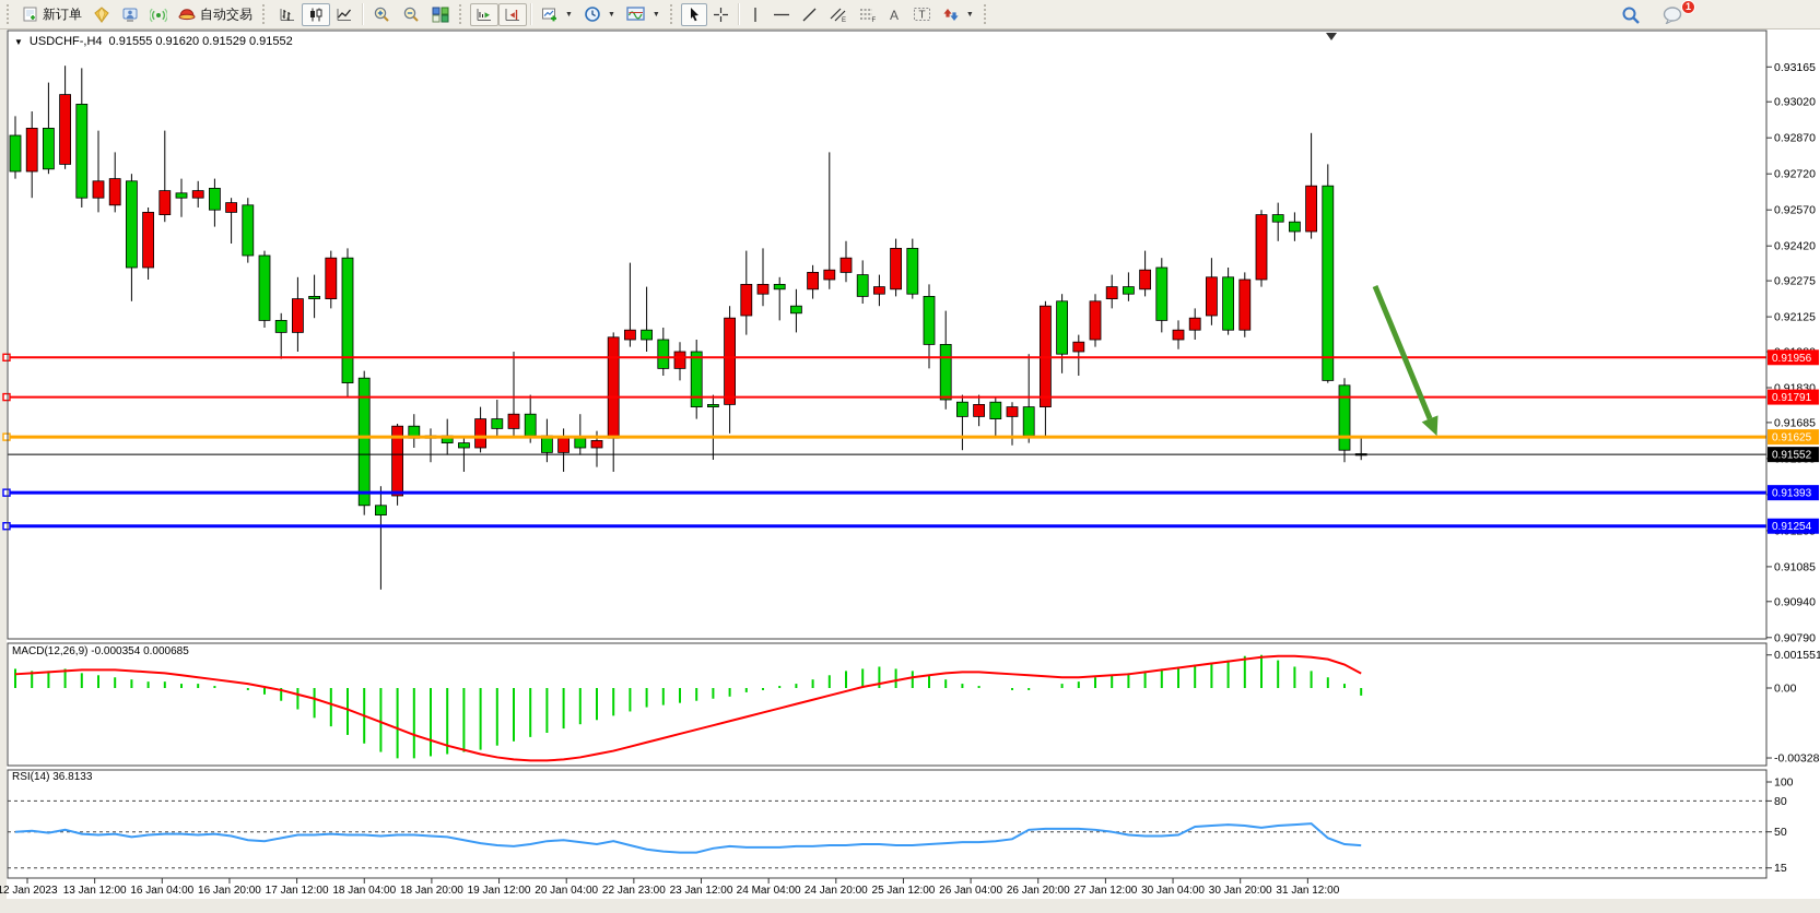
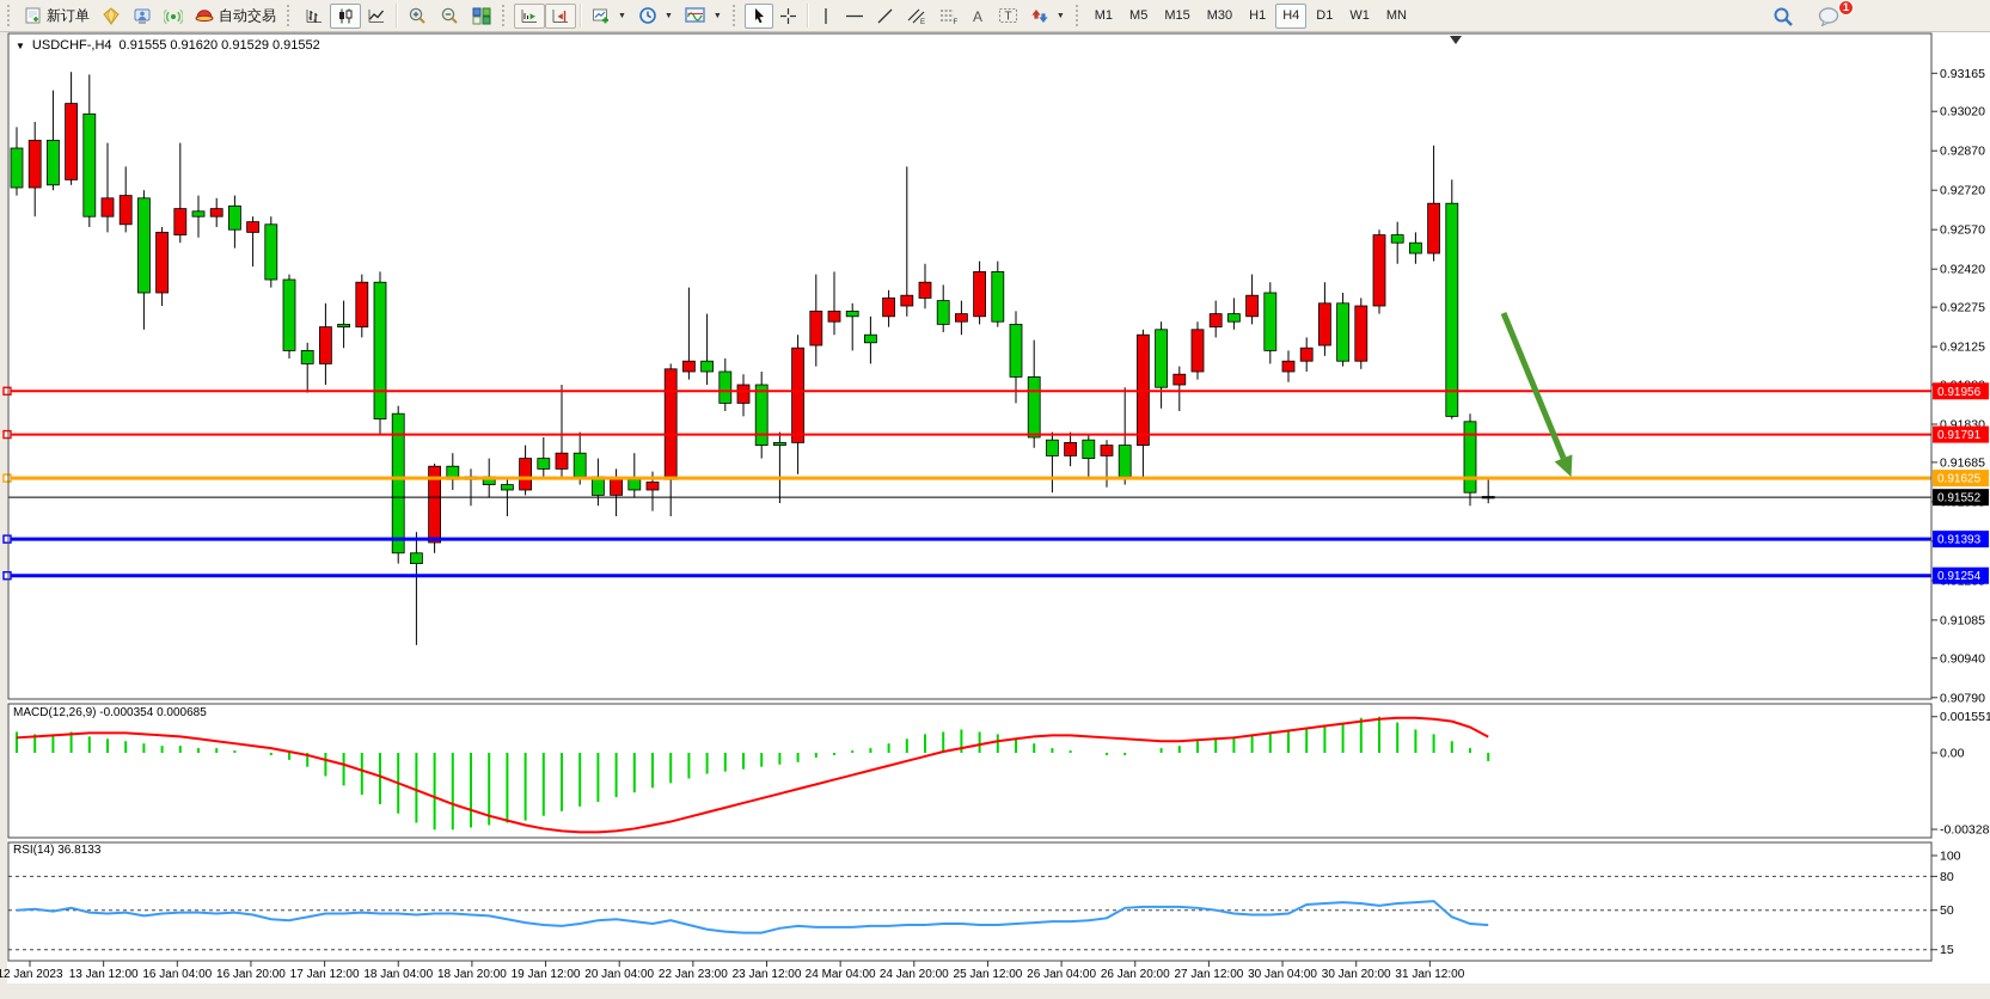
  新订单
  自动交易
  A
  T
+ M1
+ M5
+ M15
+ M30
+ H1
+ H4
+ D1
+ W1
+ MN
  1
  0.93165
  0.93020
  0.92870
  0.92720
  0.92570
  0.92420
  0.92275
  0.92125
  0.91830
  0.91685
  0.91085
  0.90940
  0.90790
  0.001551
  0.00
  -0.00328
  100
  80
  50
  15
  0.91956
  0.91791
  0.91625
  0.91552
  0.91393
  0.91254
  12 Jan 2023
  13 Jan 12:00
  16 Jan 04:00
  16 Jan 20:00
  17 Jan 12:00
  18 Jan 04:00
  18 Jan 20:00
  19 Jan 12:00
  20 Jan 04:00
  22 Jan 23:00
  23 Jan 12:00
  24 Mar 04:00
  24 Jan 20:00
  25 Jan 12:00
  26 Jan 04:00
  26 Jan 20:00
  27 Jan 12:00
  30 Jan 04:00
  30 Jan 20:00
  31 Jan 12:00
  ▼
  USDCHF-,H4
  0.91555 0.91620 0.91529 0.91552
  MACD(12,26,9) -0.000354 0.000685
  RSI(14) 36.8133
